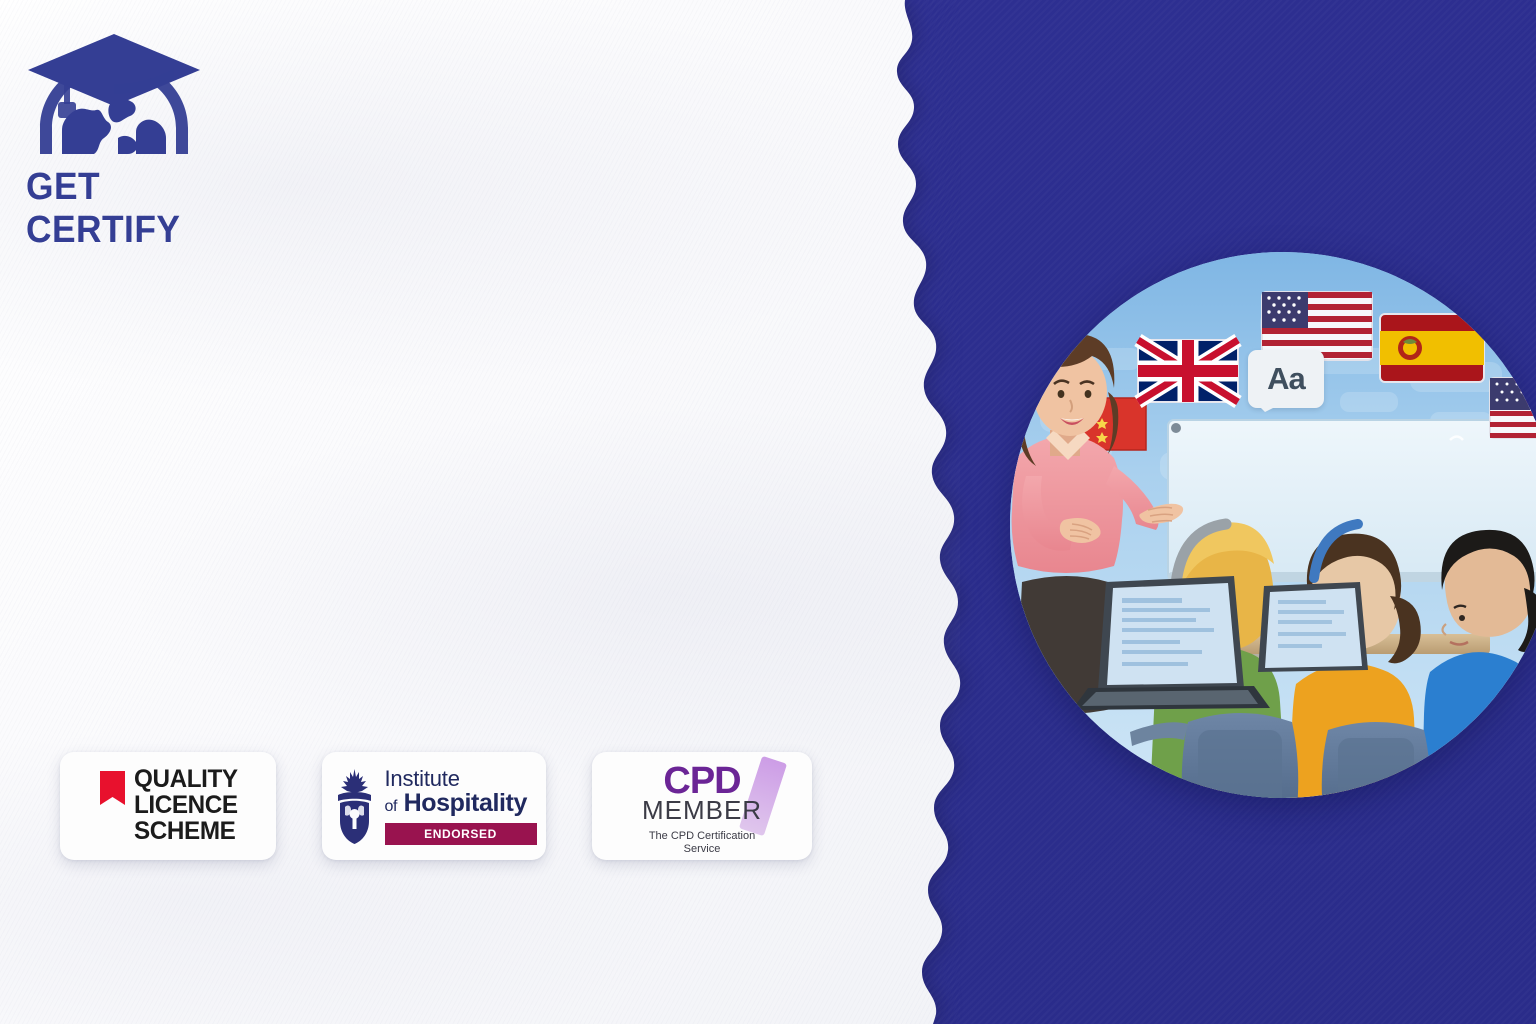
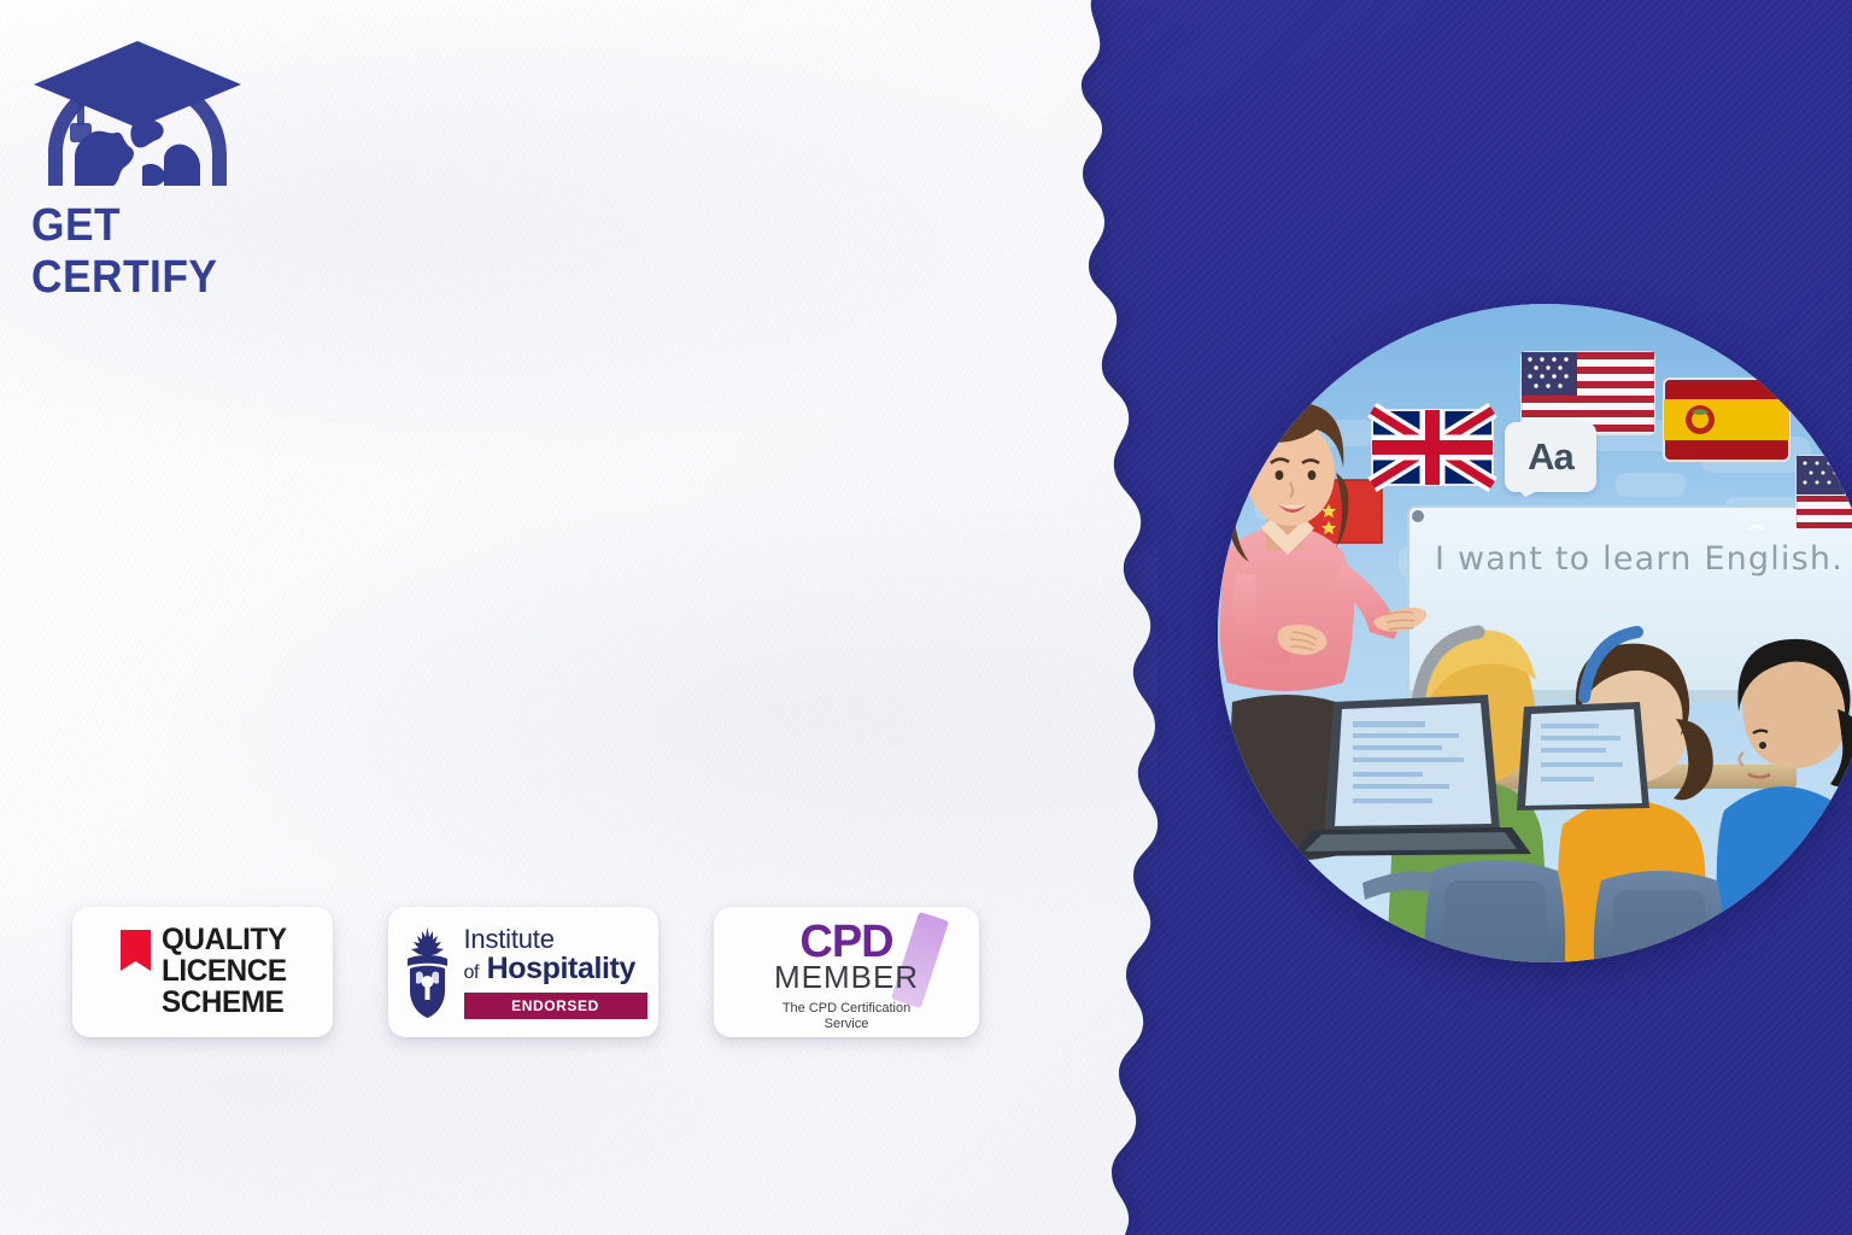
  GET CERTIFY
  QUALITY
  LICENCE
  SCHEME
  Institute
  of Hospitality
  ENDORSED
  CPD
  MEMBER
  The CPD Certification
  Service
+ I want to learn English.
  Aa
